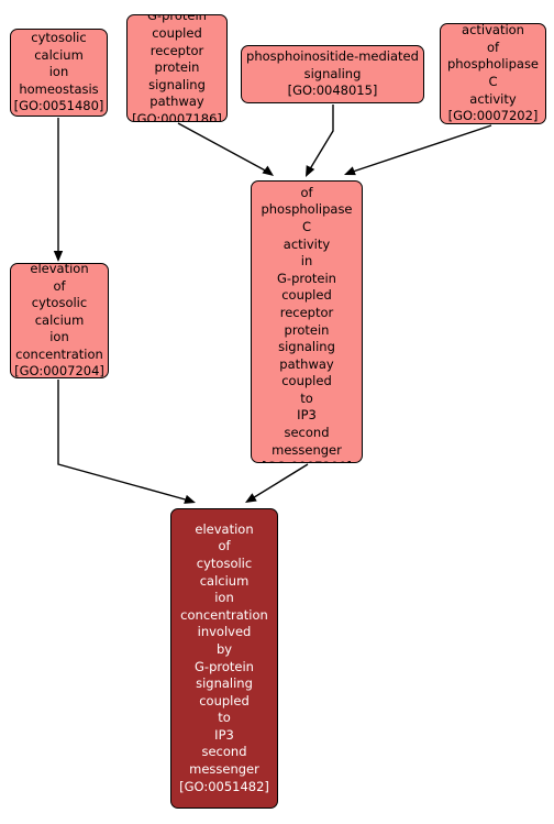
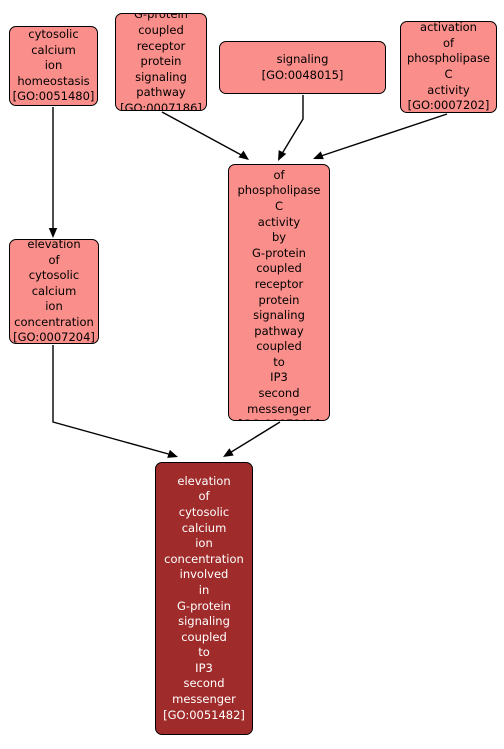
  cytosolic
  calcium
  ion
  homeostasis
  [GO:0051480]
  G-protein
  coupled
  receptor
  protein
  signaling
  pathway
  [GO:0007186]
- phosphoinositide-mediated
  signaling
  [GO:0048015]
  activation
  of
  phospholipase
  C
  activity
  [GO:0007202]
  elevation
  of
  cytosolic
  calcium
  ion
  concentration
  [GO:0007204]
  of
  phospholipase
  C
  activity
- in
+ by
  G-protein
  coupled
  receptor
  protein
  signaling
  pathway
  coupled
  to
  IP3
  second
  messenger
  elevation
  of
  cytosolic
  calcium
  ion
  concentration
  involved
- by
+ in
  G-protein
  signaling
  coupled
  to
  IP3
  second
  messenger
  [GO:0051482]
